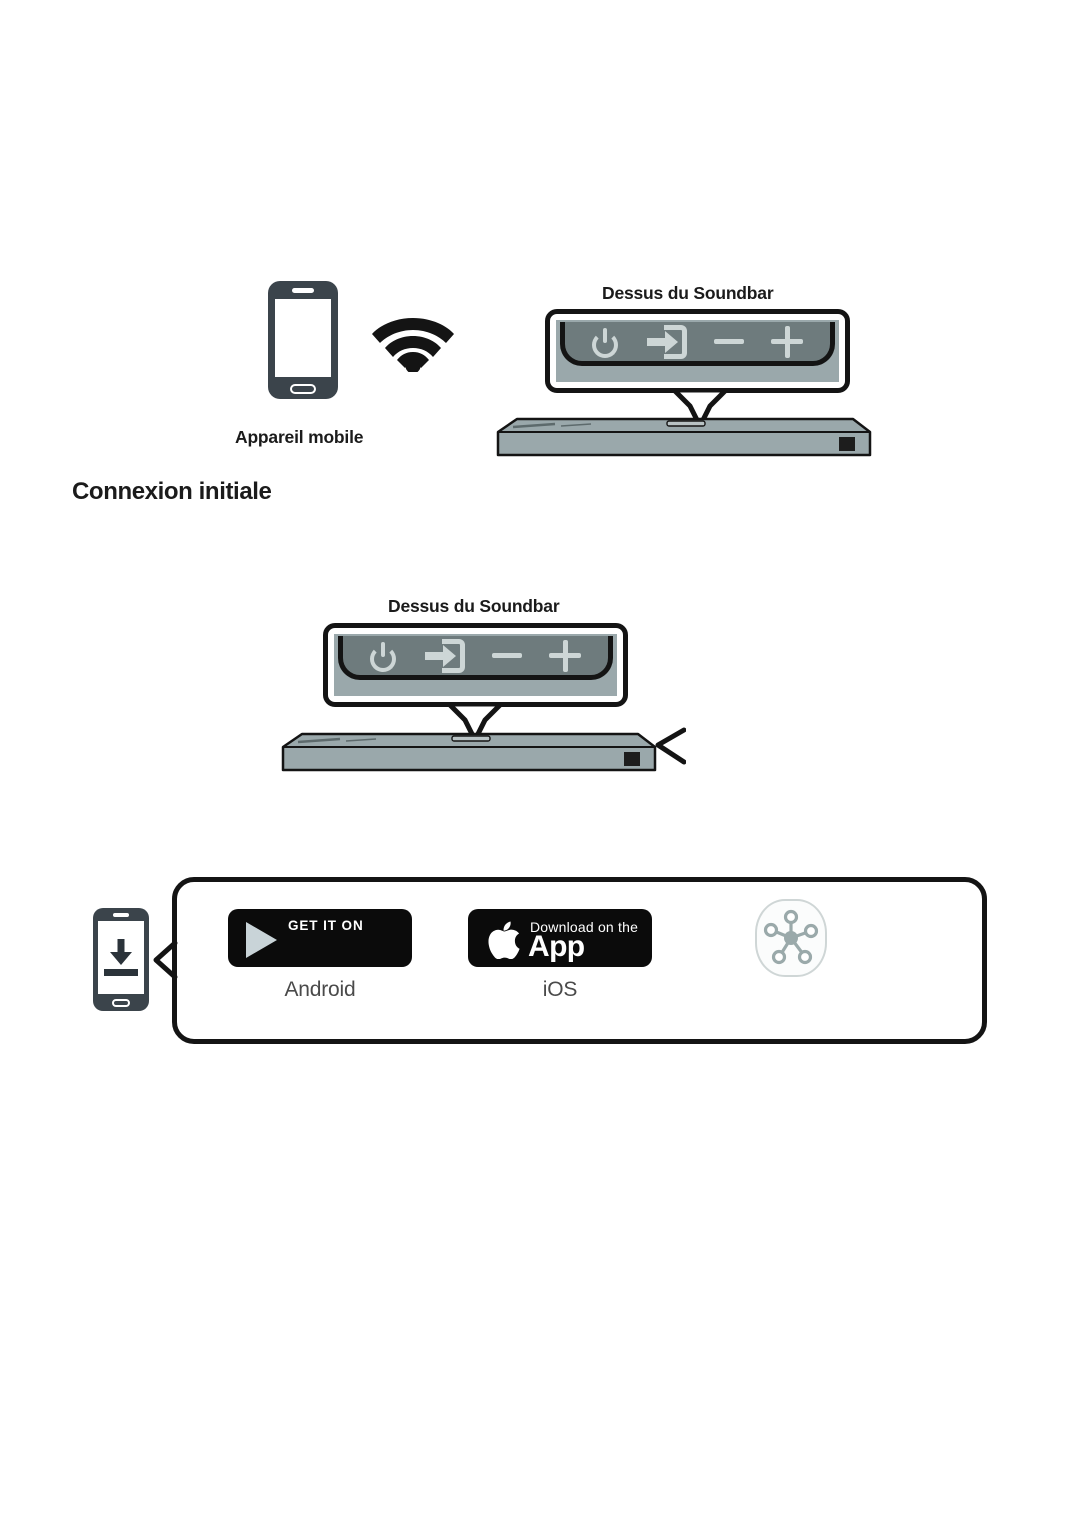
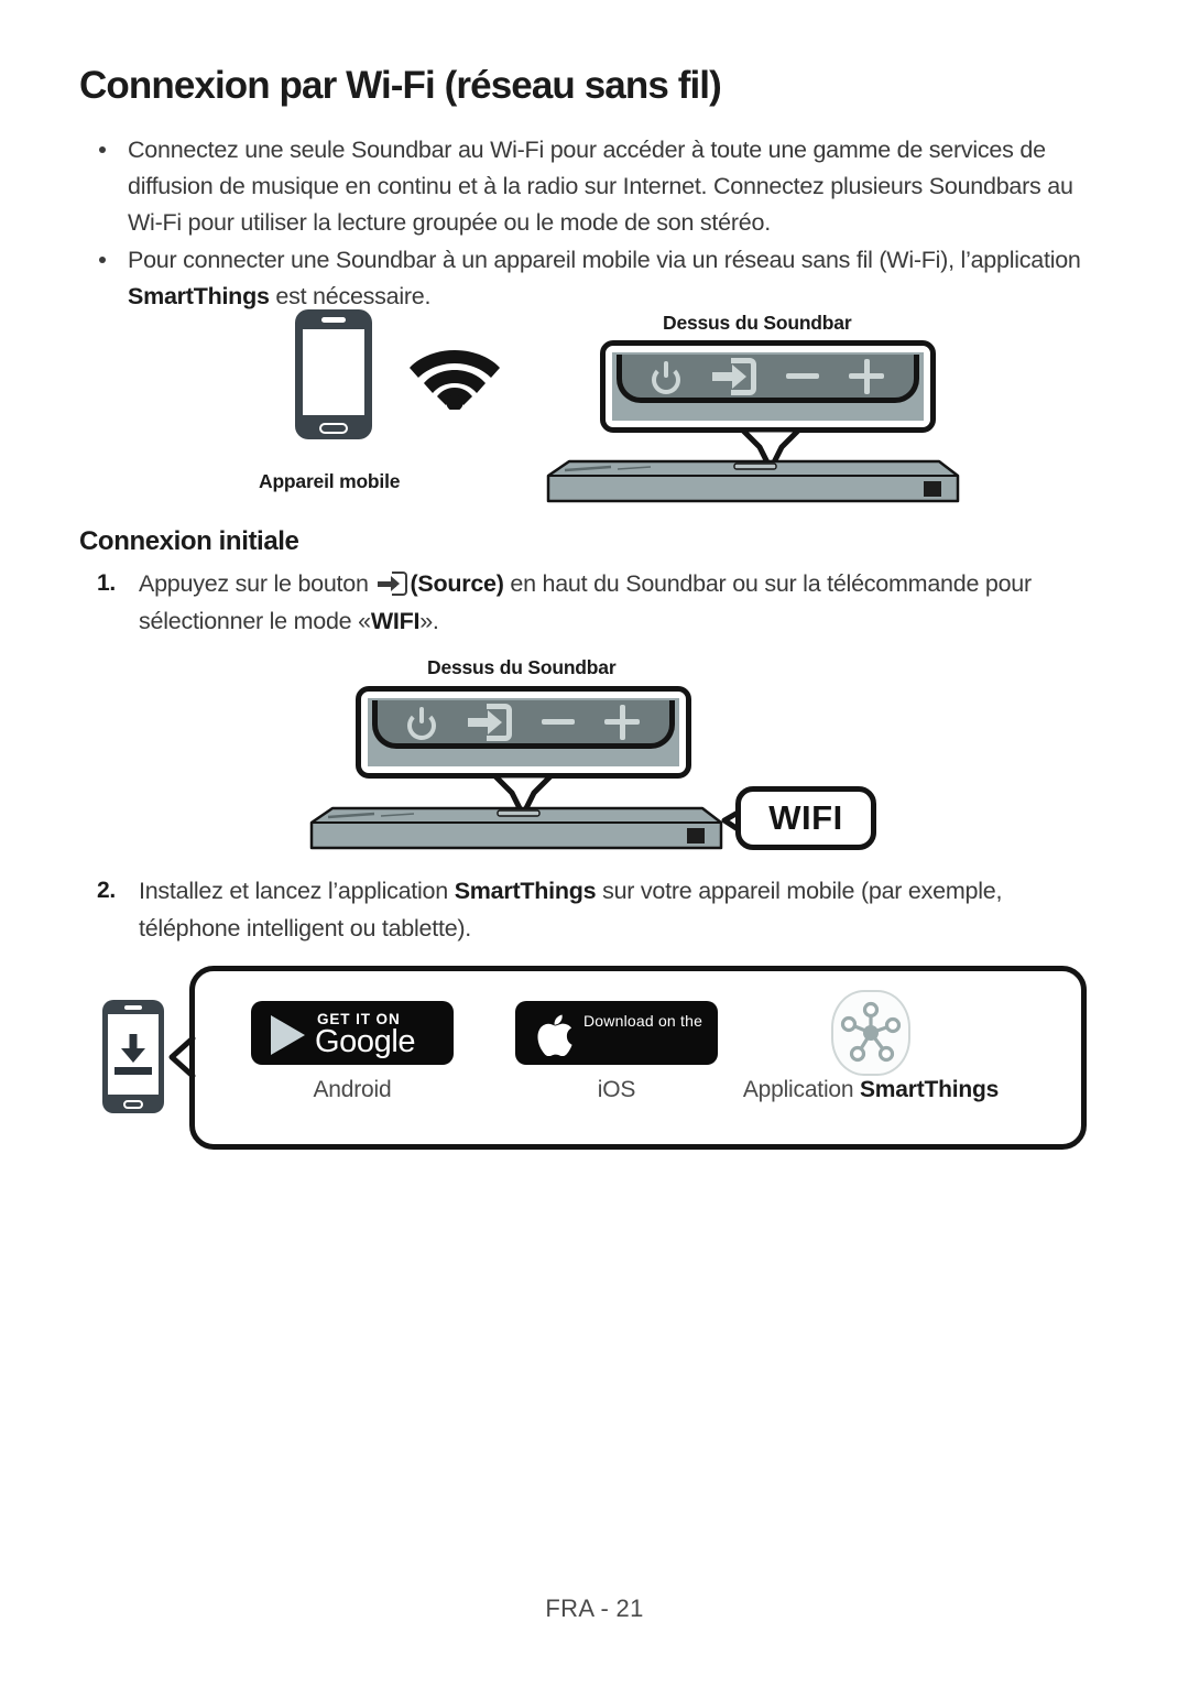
+ Connexion par Wi-Fi (réseau sans fil)
+ Connectez une seule Soundbar au Wi-Fi pour accéder à toute une gamme de services de diffusion de musique en continu et à la radio sur Internet. Connectez plusieurs Soundbars au Wi-Fi pour utiliser la lecture groupée ou le mode de son stéréo.
+ Pour connecter une Soundbar à un appareil mobile via un réseau sans fil (Wi-Fi), l’application SmartThings est nécessaire.
  Appareil mobile
  Dessus du Soundbar
  Connexion initiale
+ 1.
+ Appuyez sur le bouton (Source) en haut du Soundbar ou sur la télécommande pour sélectionner le mode «WIFI».
  Dessus du Soundbar
+ WIFI
+ 2.
+ Installez et lancez l’application SmartThings sur votre appareil mobile (par exemple, téléphone intelligent ou tablette).
  GET IT ON
+ Google Play
  Android
  Download on the
- App Store
  iOS
+ Application SmartThings
+ FRA - 21
